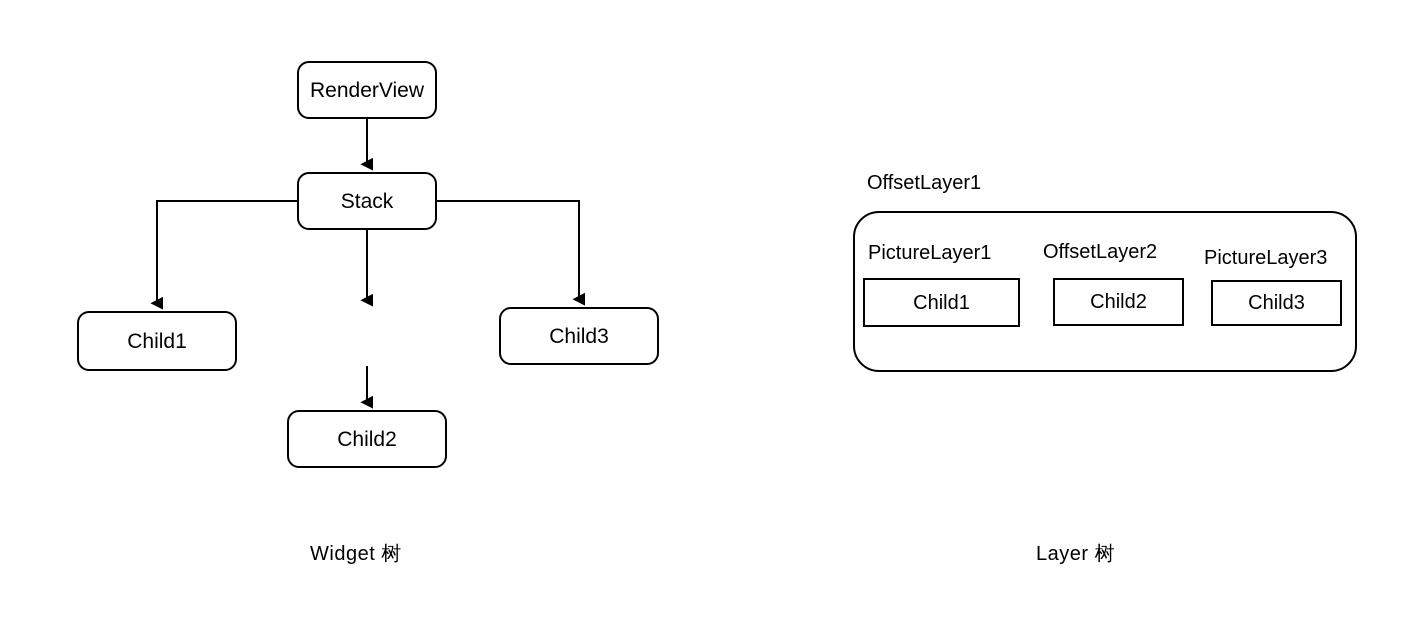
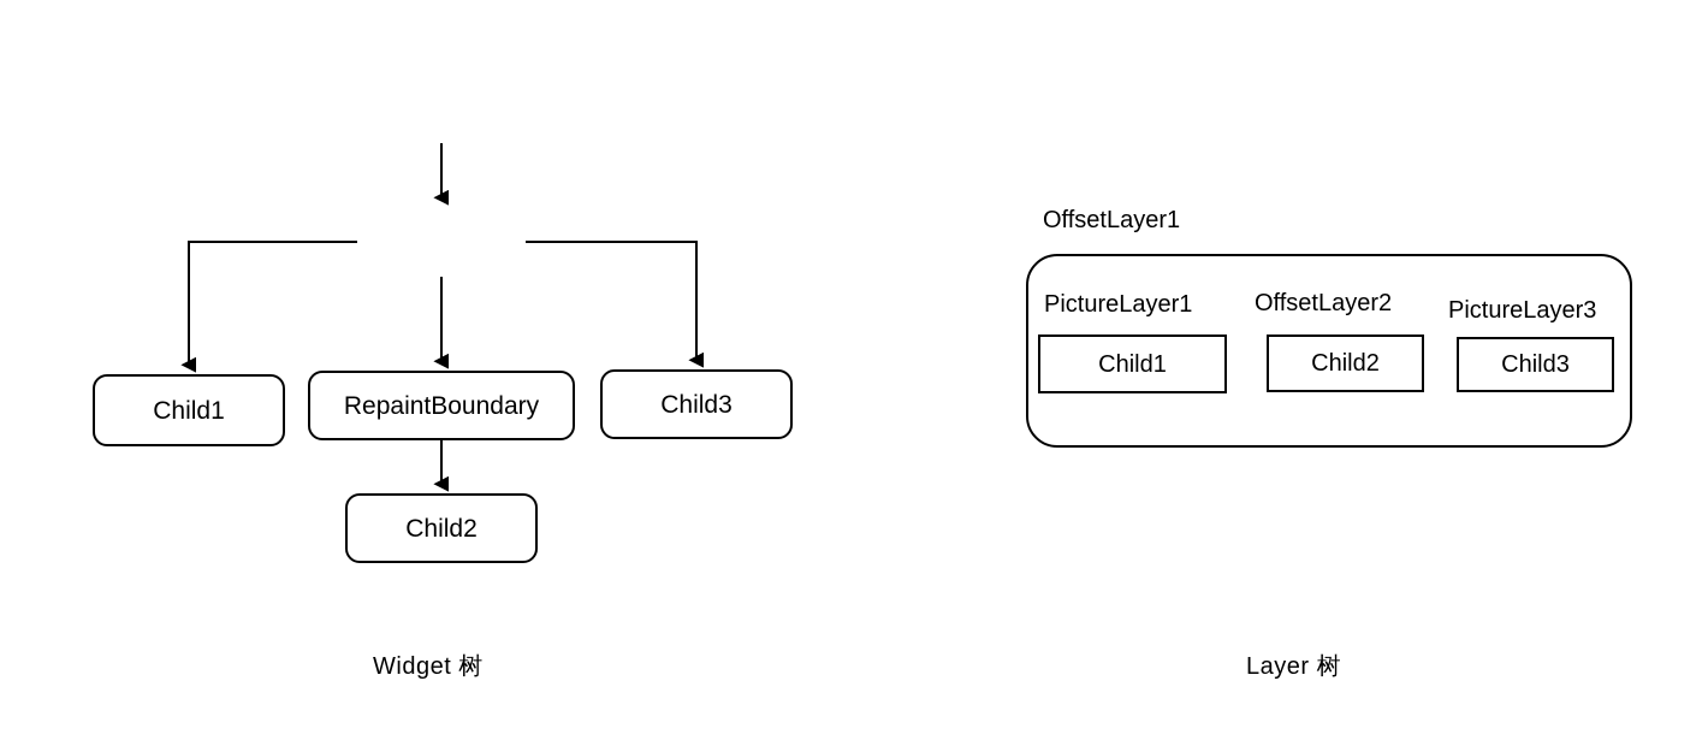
- RenderView
- Stack
  Child1
+ RepaintBoundary
  Child3
  Child2
  OffsetLayer1
  PictureLayer1
  Child1
  OffsetLayer2
  Child2
  PictureLayer3
  Child3
  Widget 树
  Layer 树
